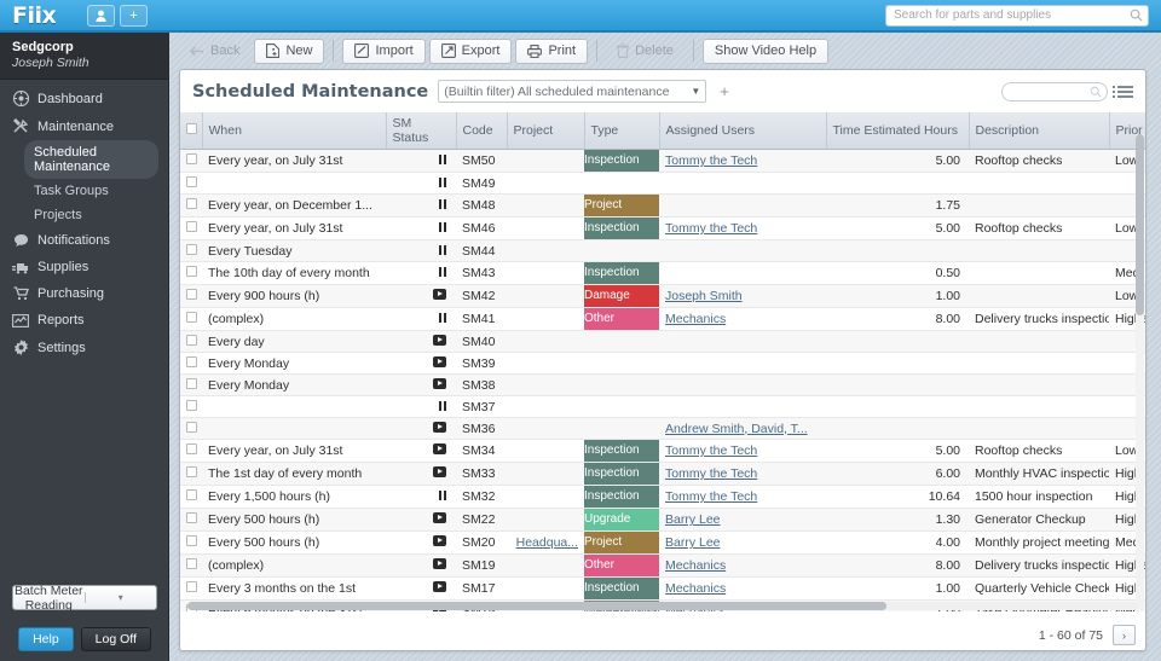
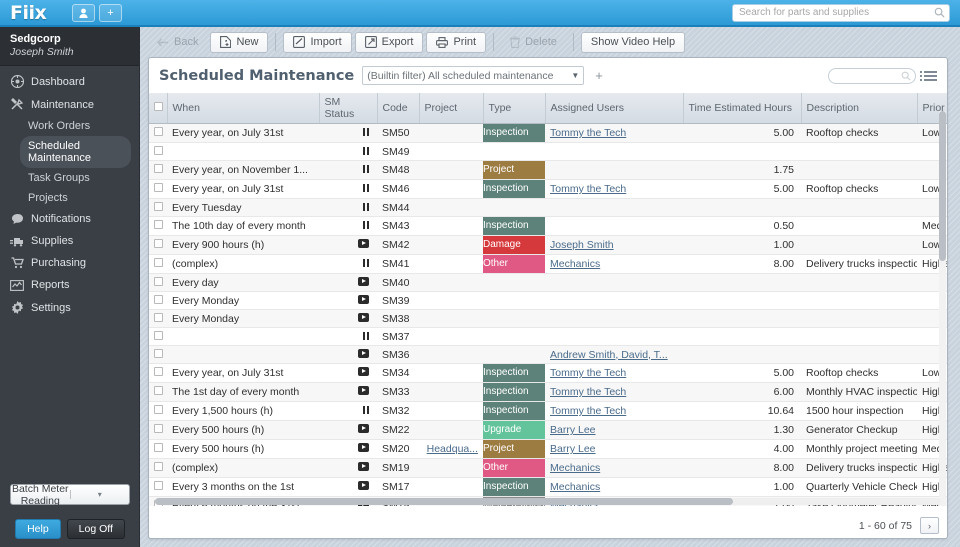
  Fiix
  +
  Search for parts and supplies
  Sedgcorp
  Joseph Smith
  Dashboard
  Maintenance
+ Work Orders
  Scheduled Maintenance
  Task Groups
  Projects
  Notifications
  Supplies
  Purchasing
  Reports
  Settings
  Batch Meter Reading
  ▾
  Help
  Log Off
  Back
  New
  Import
  Export
  Print
  Delete
  Show Video Help
  Scheduled Maintenance
  (Builtin filter) All scheduled maintenance
  ▼
  +
  	When	SM Status	Code	Project	Type	Assigned Users	Time Estimated Hours	Description	Prior
  	Every year, on July 31st		SM50		Inspection	Tommy the Tech	5.00	Rooftop checks	Low
  			SM49
- 	Every year, on December 1...		SM48		Project		1.75
+ 	Every year, on November 1...		SM48		Project		1.75
  	Every year, on July 31st		SM46		Inspection	Tommy the Tech	5.00	Rooftop checks	Low
  	Every Tuesday		SM44
  	The 10th day of every month		SM43		Inspection		0.50		Me
  	Every 900 hours (h)		SM42		Damage	Joseph Smith	1.00		Low
  	(complex)		SM41		Other	Mechanics	8.00	Delivery trucks inspectio	Hige
  	Every day		SM40
  	Every Monday		SM39
  	Every Monday		SM38
  			SM37
  			SM36			Andrew Smith, David, T...
  	Every year, on July 31st		SM34		Inspection	Tommy the Tech	5.00	Rooftop checks	Low
  	The 1st day of every month		SM33		Inspection	Tommy the Tech	6.00	Monthly HVAC inspectio	Hig
  	Every 1,500 hours (h)		SM32		Inspection	Tommy the Tech	10.64	1500 hour inspection	Hig
  	Every 500 hours (h)		SM22		Upgrade	Barry Lee	1.30	Generator Checkup	Hig
  	Every 500 hours (h)		SM20	Headqua...	Project	Barry Lee	4.00	Monthly project meeting	Me
  	(complex)		SM19		Other	Mechanics	8.00	Delivery trucks inspectio	Hige
  	Every 3 months on the 1st		SM17		Inspection	Mechanics	1.00	Quarterly Vehicle Check	Hig
  1 - 60 of 75
  ›
